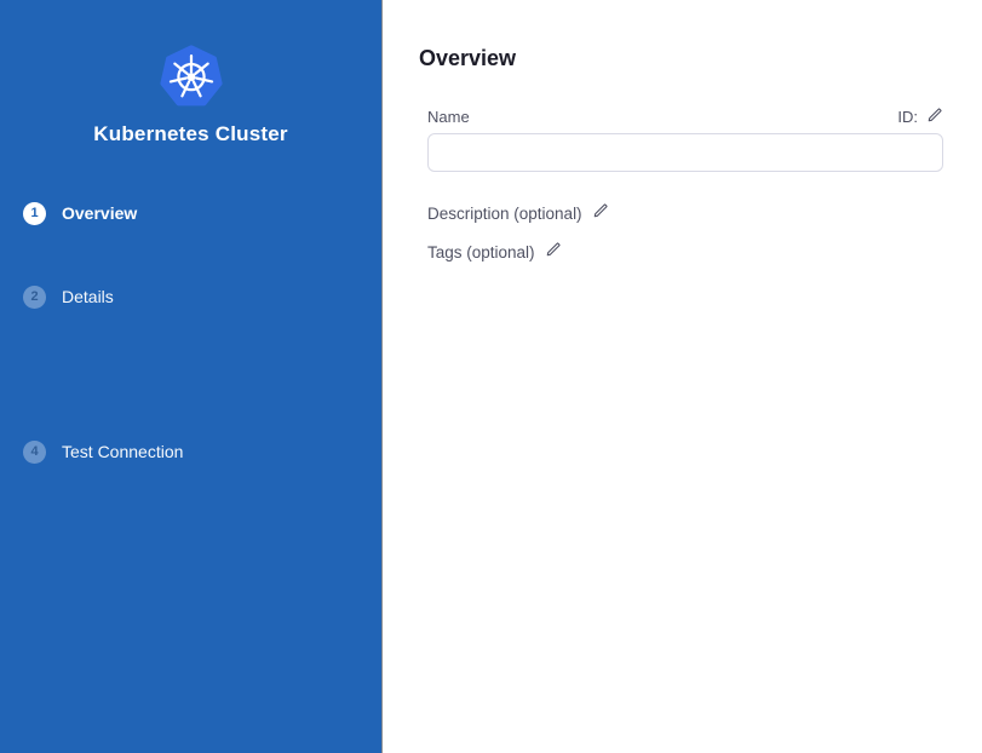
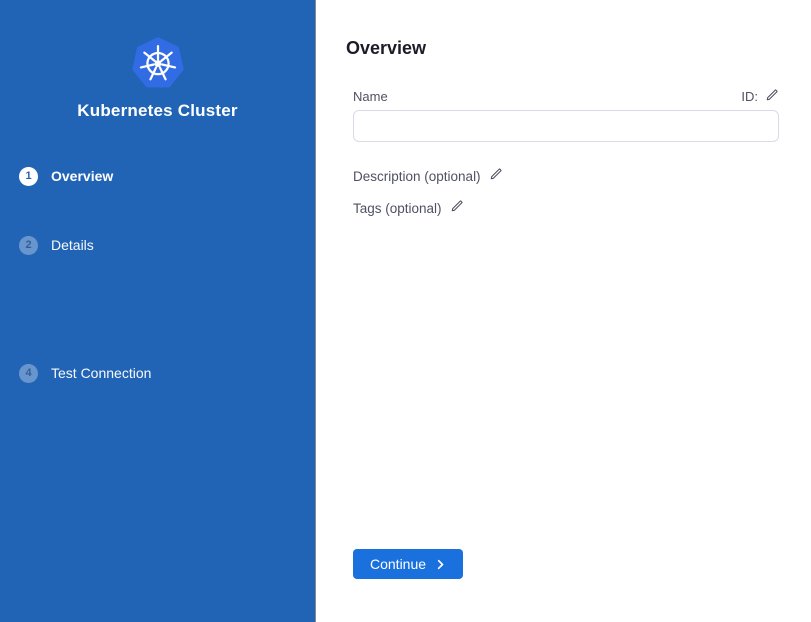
  Kubernetes Cluster
  1
  Overview
  2
  Details
  4
  Test Connection
  Overview
  Name
  ID:
  Description (optional)
  Tags (optional)
+ Continue
